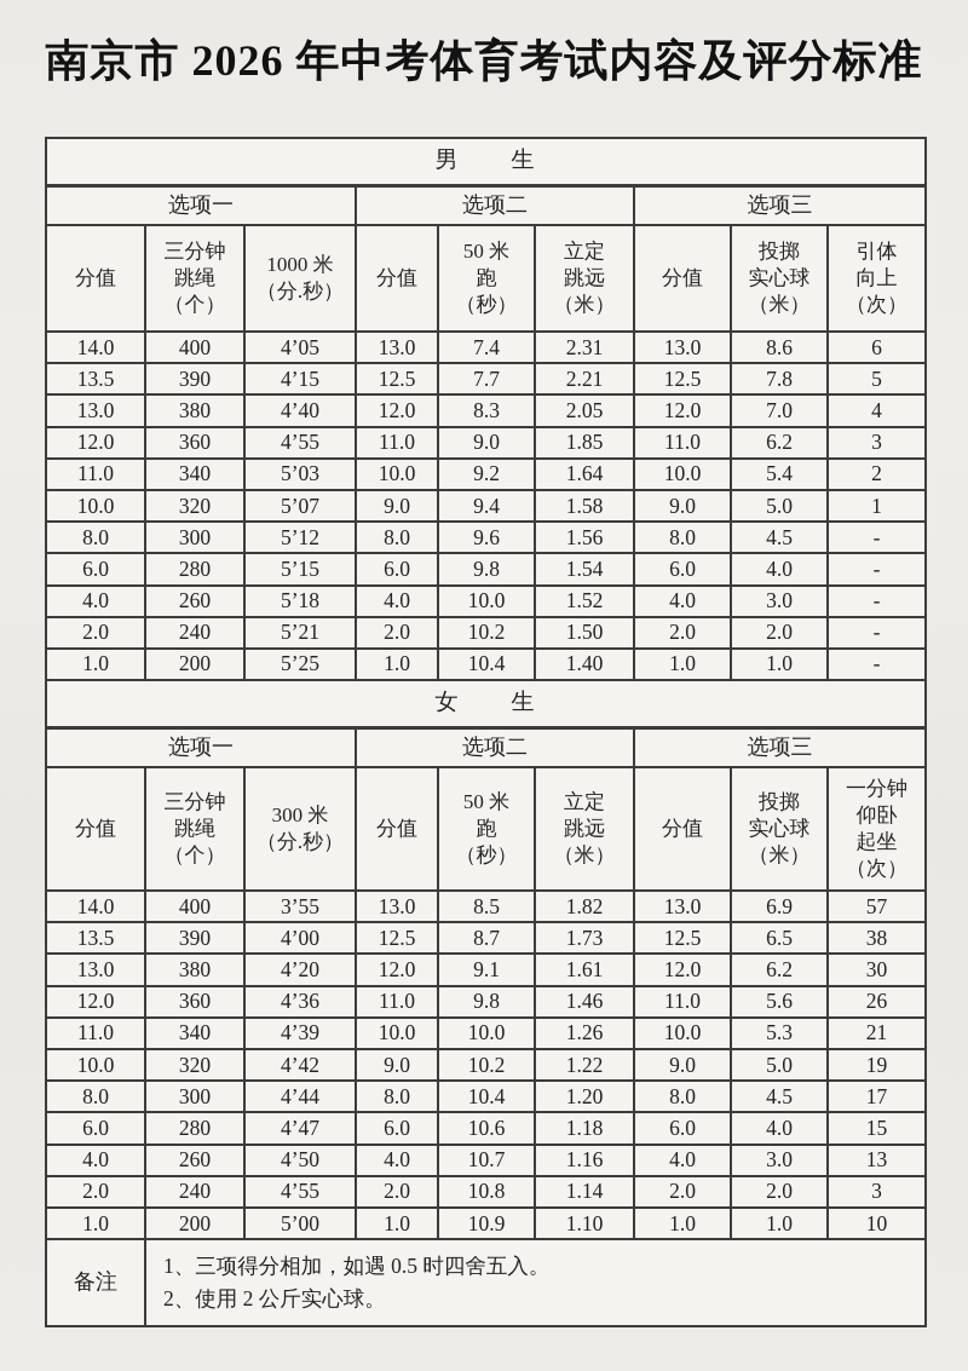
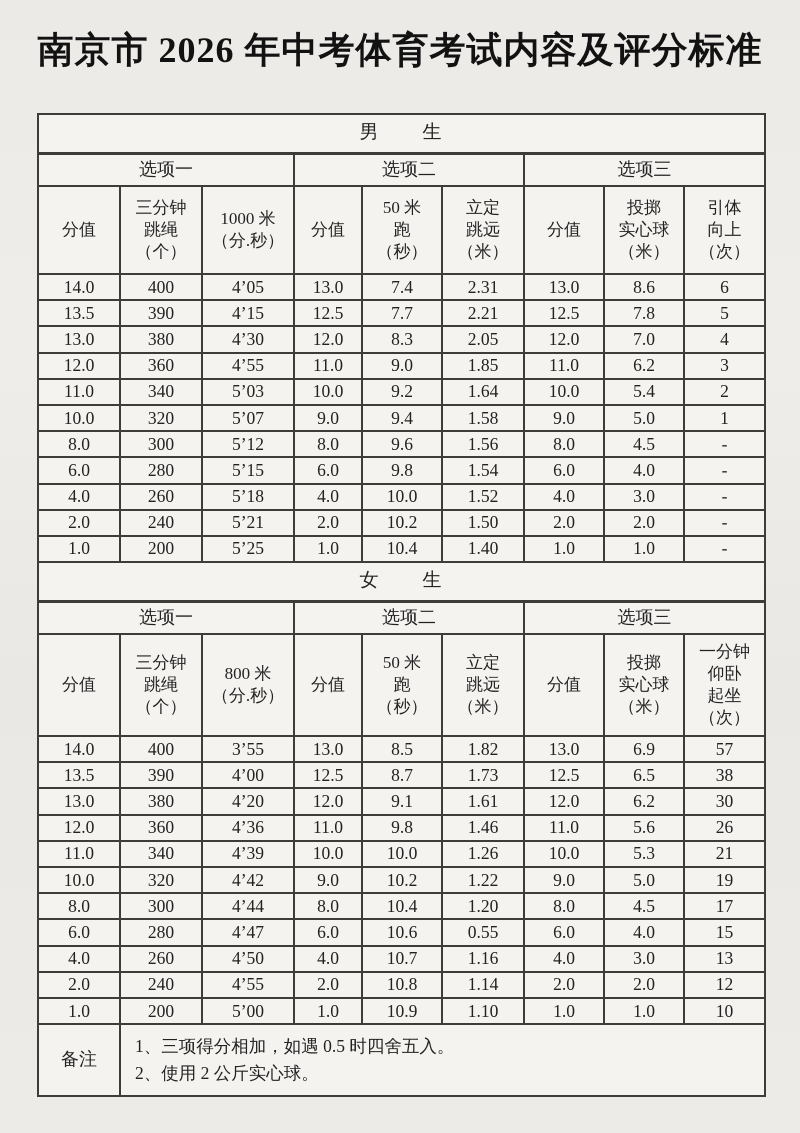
  南京市 2026 年中考体育考试内容及评分标准
  男 生
  选项一	选项二	选项三
  分值	三分钟 跳绳 （个）	1000 米 （分.秒）	分值	50 米 跑 （秒）	立定 跳远 （米）	分值	投掷 实心球 （米）	引体 向上 （次）
  14.0	400	4’05	13.0	7.4	2.31	13.0	8.6	6
  13.5	390	4’15	12.5	7.7	2.21	12.5	7.8	5
- 13.0	380	4’40	12.0	8.3	2.05	12.0	7.0	4
+ 13.0	380	4’30	12.0	8.3	2.05	12.0	7.0	4
  12.0	360	4’55	11.0	9.0	1.85	11.0	6.2	3
  11.0	340	5’03	10.0	9.2	1.64	10.0	5.4	2
  10.0	320	5’07	9.0	9.4	1.58	9.0	5.0	1
  8.0	300	5’12	8.0	9.6	1.56	8.0	4.5	-
  6.0	280	5’15	6.0	9.8	1.54	6.0	4.0	-
  4.0	260	5’18	4.0	10.0	1.52	4.0	3.0	-
  2.0	240	5’21	2.0	10.2	1.50	2.0	2.0	-
  1.0	200	5’25	1.0	10.4	1.40	1.0	1.0	-
  女 生
  选项一	选项二	选项三
- 分值	三分钟 跳绳 （个）	300 米 （分.秒）	分值	50 米 跑 （秒）	立定 跳远 （米）	分值	投掷 实心球 （米）	一分钟 仰卧 起坐 （次）
+ 分值	三分钟 跳绳 （个）	800 米 （分.秒）	分值	50 米 跑 （秒）	立定 跳远 （米）	分值	投掷 实心球 （米）	一分钟 仰卧 起坐 （次）
  14.0	400	3’55	13.0	8.5	1.82	13.0	6.9	57
  13.5	390	4’00	12.5	8.7	1.73	12.5	6.5	38
  13.0	380	4’20	12.0	9.1	1.61	12.0	6.2	30
  12.0	360	4’36	11.0	9.8	1.46	11.0	5.6	26
  11.0	340	4’39	10.0	10.0	1.26	10.0	5.3	21
  10.0	320	4’42	9.0	10.2	1.22	9.0	5.0	19
  8.0	300	4’44	8.0	10.4	1.20	8.0	4.5	17
- 6.0	280	4’47	6.0	10.6	1.18	6.0	4.0	15
+ 6.0	280	4’47	6.0	10.6	0.55	6.0	4.0	15
  4.0	260	4’50	4.0	10.7	1.16	4.0	3.0	13
- 2.0	240	4’55	2.0	10.8	1.14	2.0	2.0	3
+ 2.0	240	4’55	2.0	10.8	1.14	2.0	2.0	12
  1.0	200	5’00	1.0	10.9	1.10	1.0	1.0	10
  备注	1、三项得分相加，如遇 0.5 时四舍五入。 2、使用 2 公斤实心球。
